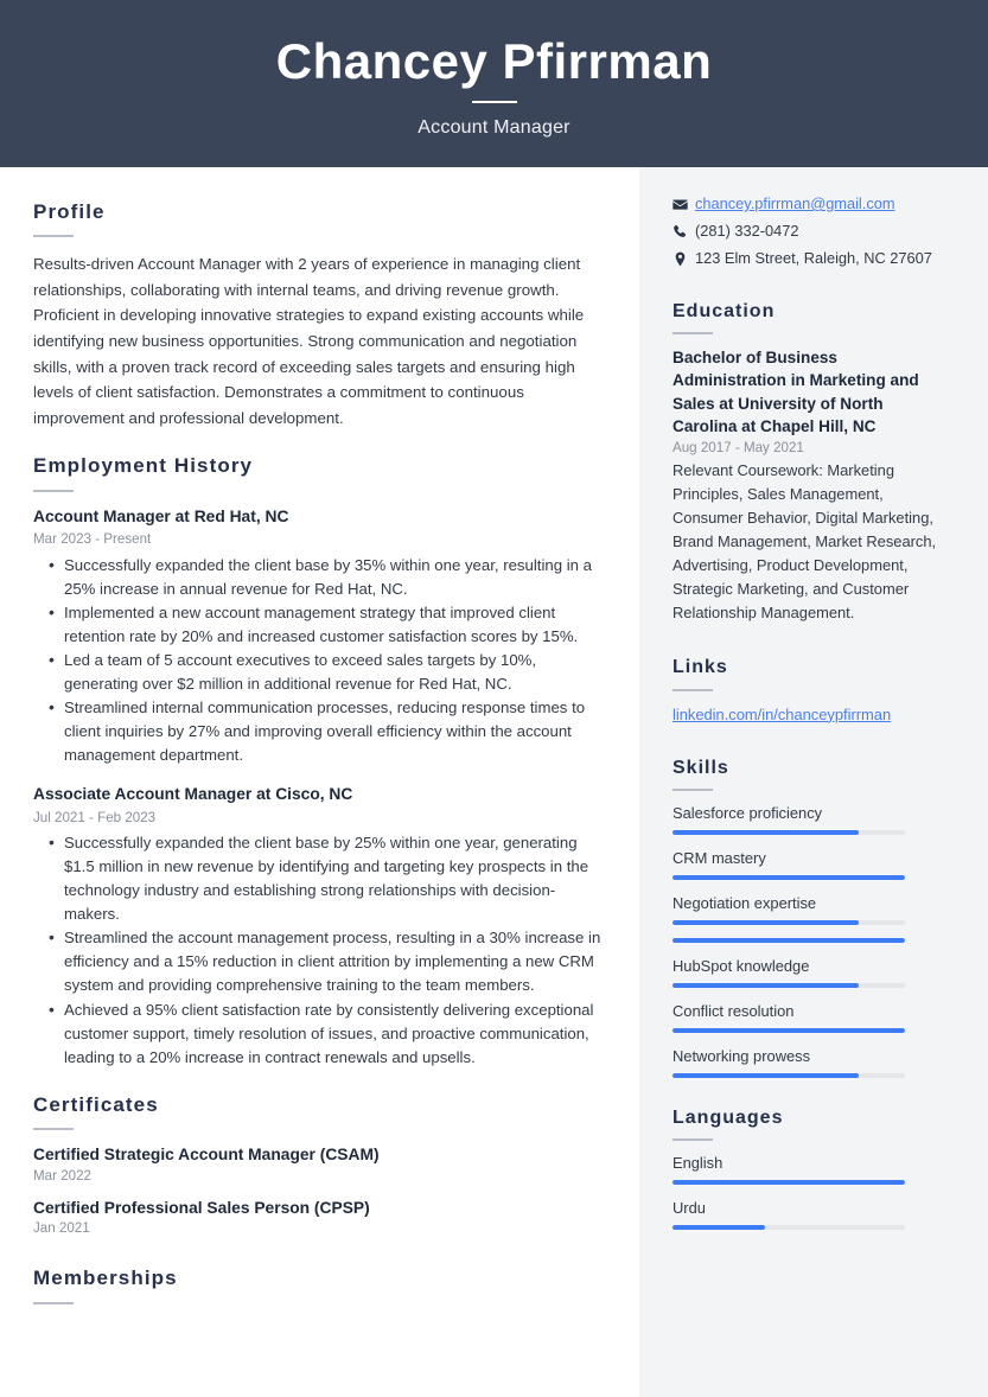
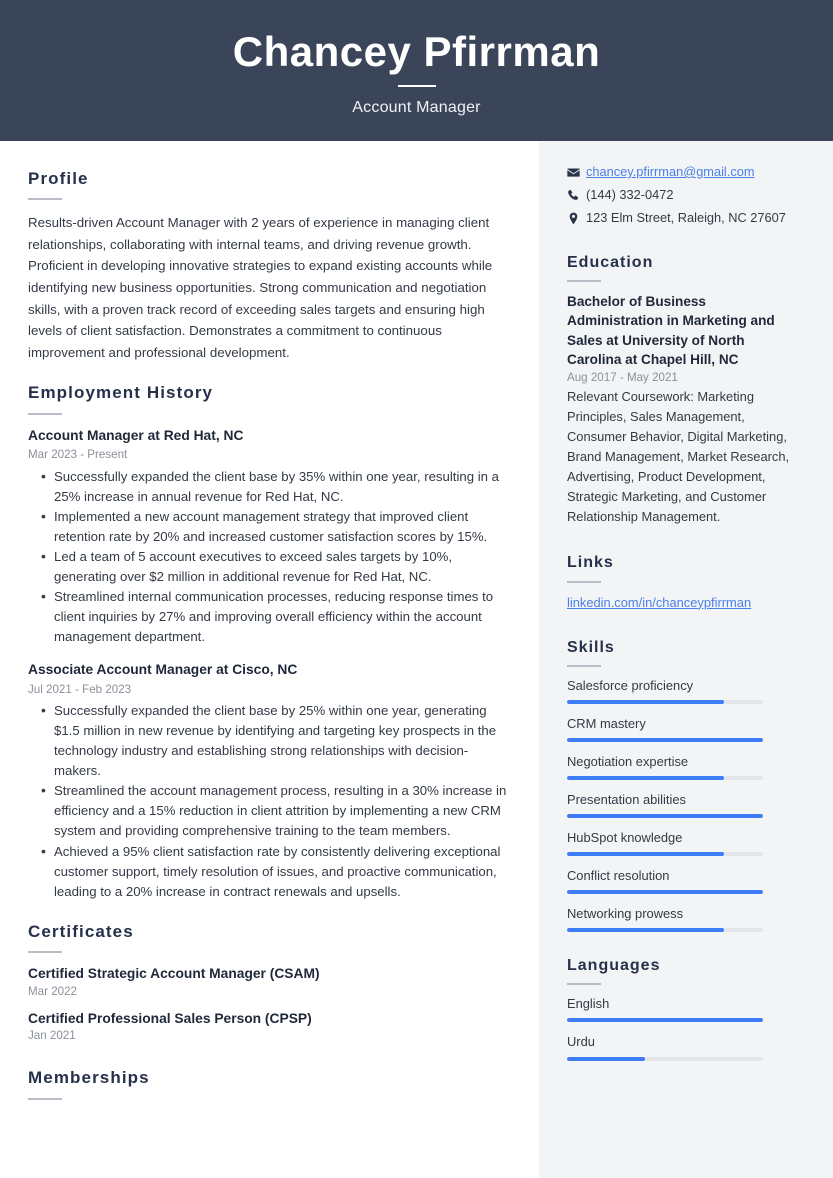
  Chancey Pfirrman
  Account Manager
  Profile
  Results-driven Account Manager with 2 years of experience in managing client relationships, collaborating with internal teams, and driving revenue growth. Proficient in developing innovative strategies to expand existing accounts while identifying new business opportunities. Strong communication and negotiation skills, with a proven track record of exceeding sales targets and ensuring high levels of client satisfaction. Demonstrates a commitment to continuous improvement and professional development.
  Employment History
  Account Manager at Red Hat, NC
  Mar 2023 - Present
  Successfully expanded the client base by 35% within one year, resulting in a 25% increase in annual revenue for Red Hat, NC.
  Implemented a new account management strategy that improved client retention rate by 20% and increased customer satisfaction scores by 15%.
  Led a team of 5 account executives to exceed sales targets by 10%, generating over $2 million in additional revenue for Red Hat, NC.
  Streamlined internal communication processes, reducing response times to client inquiries by 27% and improving overall efficiency within the account management department.
  Associate Account Manager at Cisco, NC
  Jul 2021 - Feb 2023
  Successfully expanded the client base by 25% within one year, generating $1.5 million in new revenue by identifying and targeting key prospects in the technology industry and establishing strong relationships with decision-makers.
  Streamlined the account management process, resulting in a 30% increase in efficiency and a 15% reduction in client attrition by implementing a new CRM system and providing comprehensive training to the team members.
  Achieved a 95% client satisfaction rate by consistently delivering exceptional customer support, timely resolution of issues, and proactive communication, leading to a 20% increase in contract renewals and upsells.
  Certificates
  Certified Strategic Account Manager (CSAM)
  Mar 2022
  Certified Professional Sales Person (CPSP)
  Jan 2021
  Memberships
  chancey.pfirrman@gmail.com
- (281) 332-0472
+ (144) 332-0472
  123 Elm Street, Raleigh, NC 27607
  Education
  Bachelor of Business Administration in Marketing and Sales at University of North Carolina at Chapel Hill, NC
  Aug 2017 - May 2021
  Relevant Coursework: Marketing Principles, Sales Management, Consumer Behavior, Digital Marketing, Brand Management, Market Research, Advertising, Product Development, Strategic Marketing, and Customer Relationship Management.
  Links
  linkedin.com/in/chanceypfirrman
  Skills
  Salesforce proficiency
  CRM mastery
  Negotiation expertise
+ Presentation abilities
  HubSpot knowledge
  Conflict resolution
  Networking prowess
  Languages
  English
  Urdu
